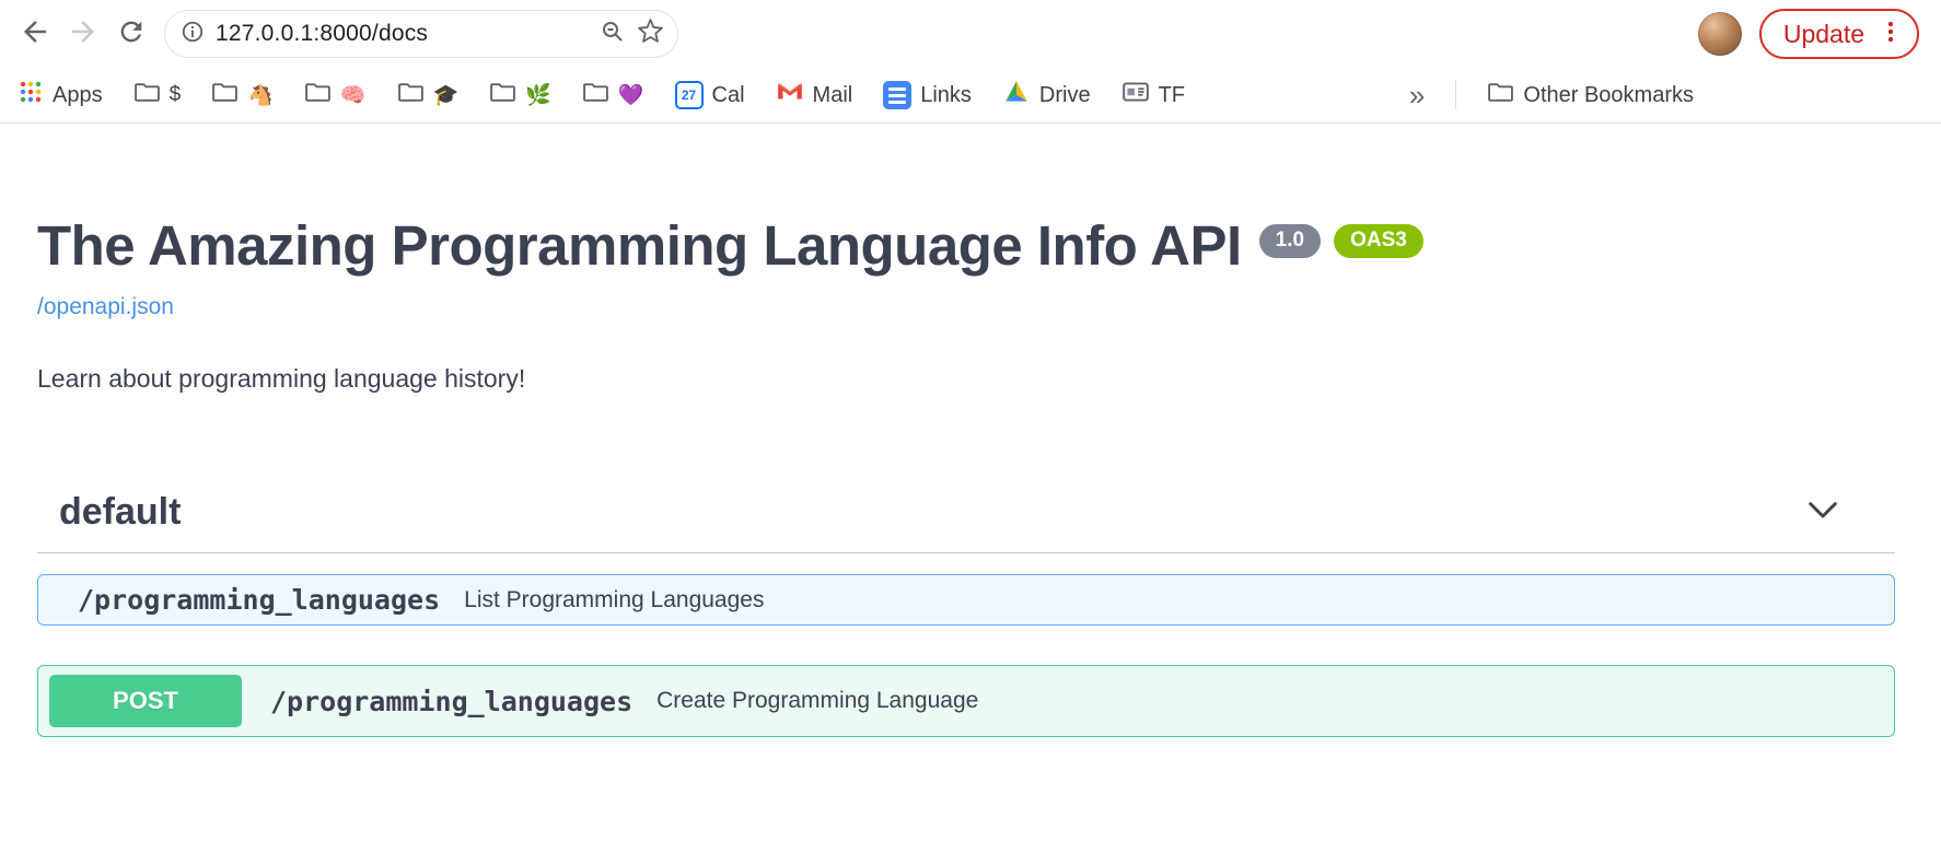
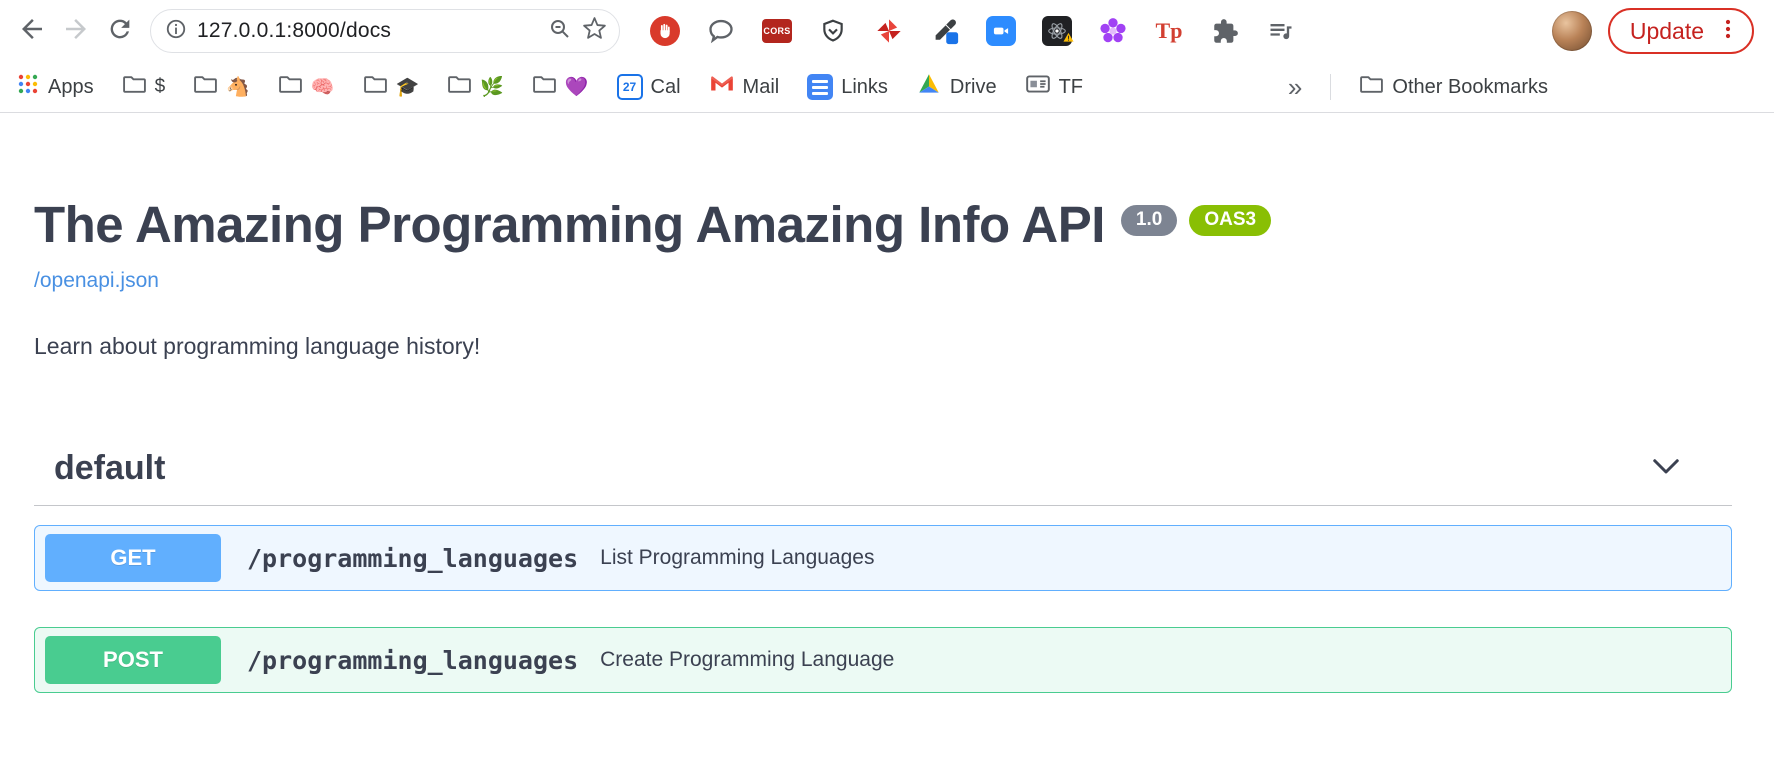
  127.0.0.1:8000/docs
+ CORS
+ Tp
  Update
  Apps
  $
  🐴
  🧠
  🎓
  🌿
  💜
  27
  Cal
  Mail
  Links
  Drive
  TF
  »
  Other Bookmarks
- The Amazing Programming Language Info API
+ The Amazing Programming Amazing Info API
  1.0
  OAS3
  /openapi.json
  Learn about programming language history!
  default
+ GET
  /programming_languages
  List Programming Languages
  POST
  /programming_languages
  Create Programming Language
